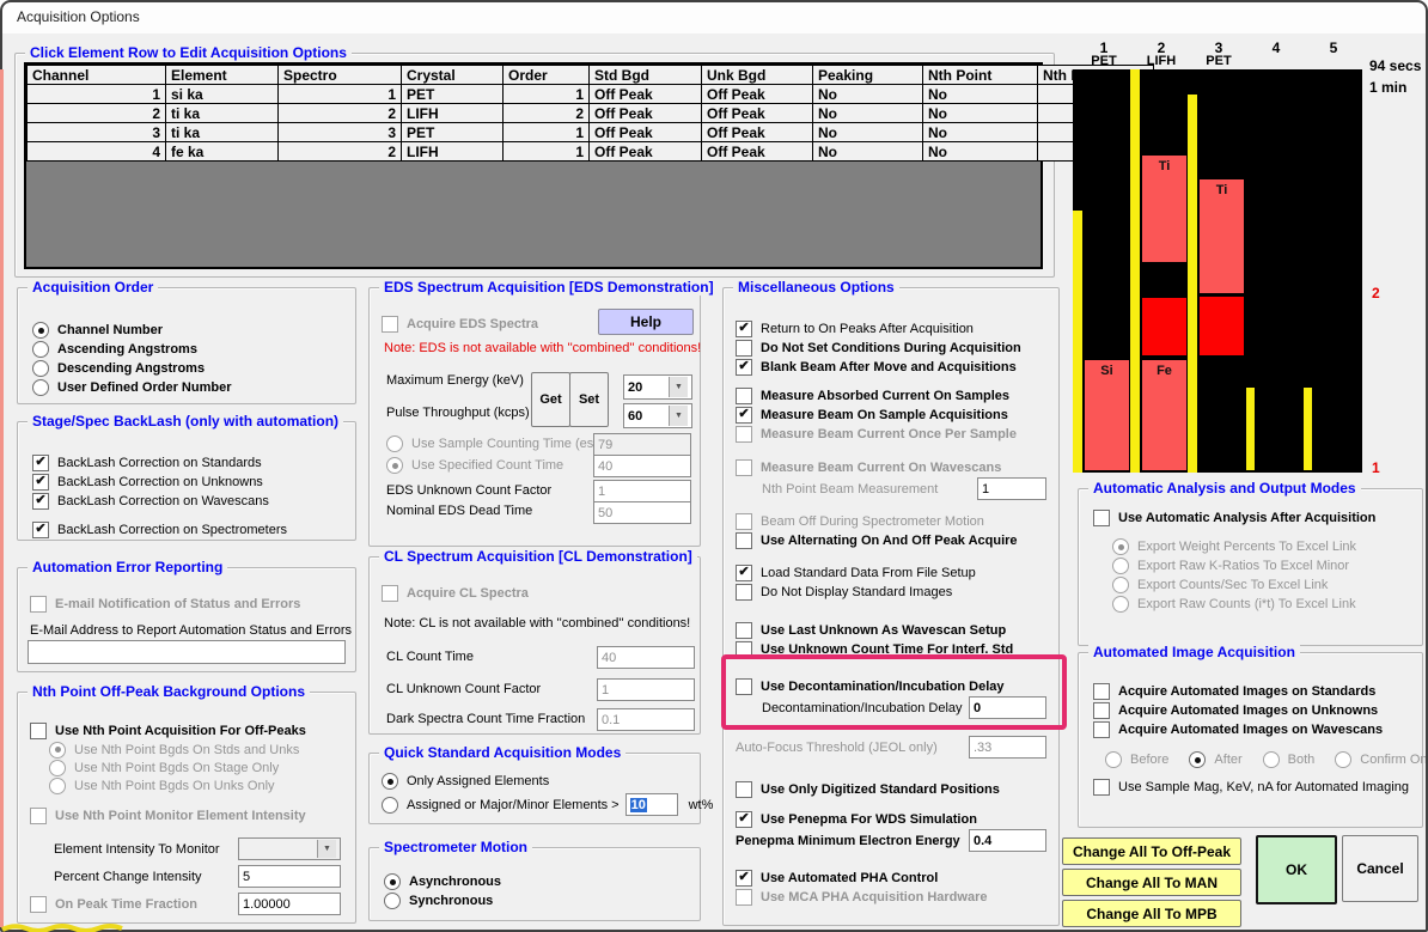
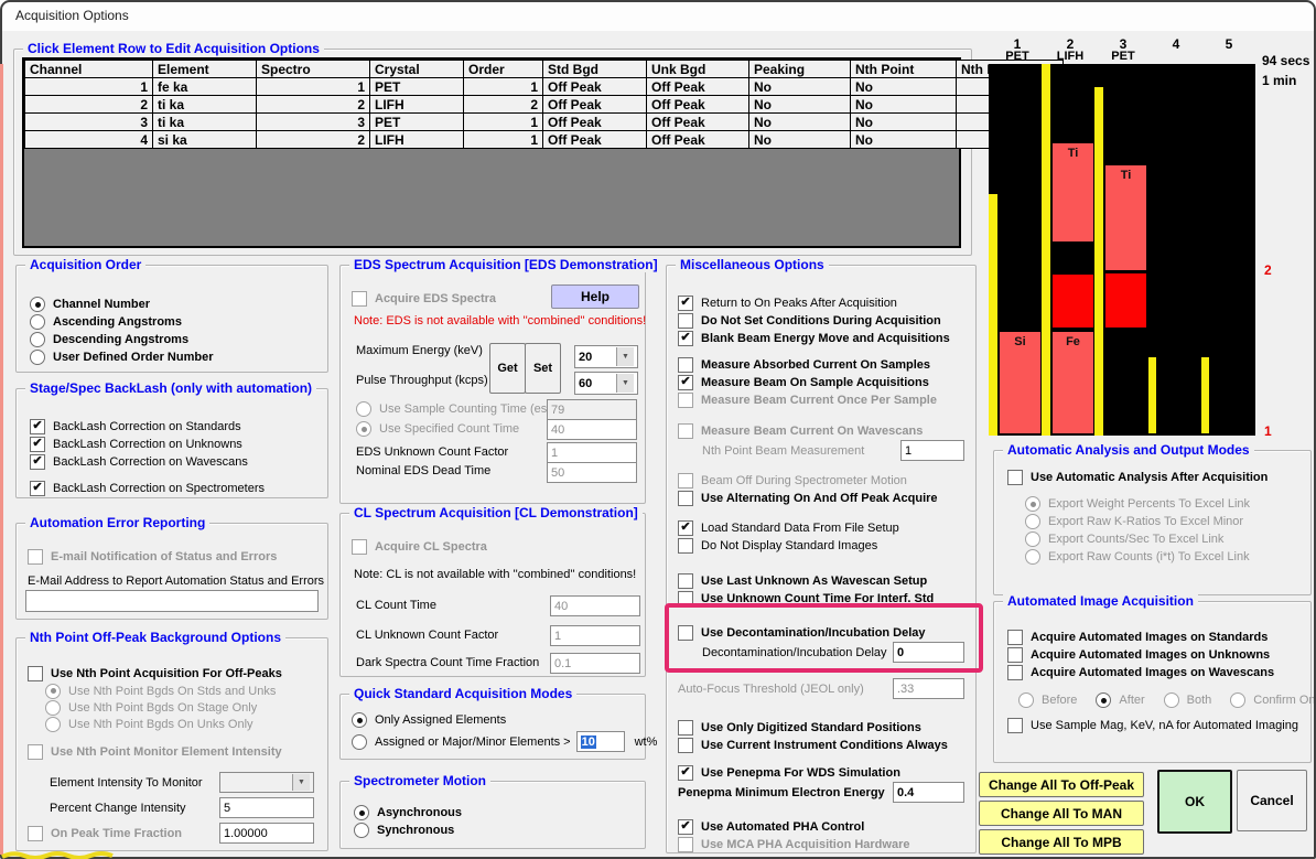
  Acquisition Options
  Click Element Row to Edit Acquisition Options
  Channel	Element	Spectro	Crystal	Order	Std Bgd	Unk Bgd	Peaking	Nth Point	Nth
- 1	si ka	1	PET	1	Off Peak	Off Peak	No	No
+ 1	fe ka	1	PET	1	Off Peak	Off Peak	No	No
  2	ti ka	2	LIFH	2	Off Peak	Off Peak	No	No
  3	ti ka	3	PET	1	Off Peak	Off Peak	No	No
- 4	fe ka	2	LIFH	1	Off Peak	Off Peak	No	No
+ 4	si ka	2	LIFH	1	Off Peak	Off Peak	No	No
  Acquisition Order
  Channel Number
  Ascending Angstroms
  Descending Angstroms
  User Defined Order Number
  Stage/Spec BackLash (only with automation)
  ✔
  BackLash Correction on Standards
  ✔
  BackLash Correction on Unknowns
  ✔
  BackLash Correction on Wavescans
  ✔
  BackLash Correction on Spectrometers
  Automation Error Reporting
  E-mail Notification of Status and Errors
  E-Mail Address to Report Automation Status and Errors
  Nth Point Off-Peak Background Options
  Use Nth Point Acquisition For Off-Peaks
  Use Nth Point Bgds On Stds and Unks
  Use Nth Point Bgds On Stage Only
  Use Nth Point Bgds On Unks Only
  Use Nth Point Monitor Element Intensity
  Element Intensity To Monitor
  Percent Change Intensity
  5
  On Peak Time Fraction
  1.00000
  EDS Spectrum Acquisition [EDS Demonstration]
  Help
  Acquire EDS Spectra
  Note: EDS is not available with ''combined'' conditions!
  Maximum Energy (keV)
  Pulse Throughput (kcps)
  Get
  Set
  20
  60
  Use Sample Counting Time (es
  79
  Use Specified Count Time
  40
  EDS Unknown Count Factor
  1
  Nominal EDS Dead Time
  50
  CL Spectrum Acquisition [CL Demonstration]
  Acquire CL Spectra
  Note: CL is not available with ''combined'' conditions!
  CL Count Time
  40
  CL Unknown Count Factor
  1
  Dark Spectra Count Time Fraction
  0.1
  Quick Standard Acquisition Modes
  Only Assigned Elements
  Assigned or Major/Minor Elements >
  10
  wt%
  Spectrometer Motion
  Asynchronous
  Synchronous
  Miscellaneous Options
  ✔
  Return to On Peaks After Acquisition
  Do Not Set Conditions During Acquisition
  ✔
- Blank Beam After Move and Acquisitions
+ Blank Beam Energy Move and Acquisitions
  Measure Absorbed Current On Samples
  ✔
  Measure Beam On Sample Acquisitions
  Measure Beam Current Once Per Sample
  Measure Beam Current On Wavescans
  Nth Point Beam Measurement
  1
  Beam Off During Spectrometer Motion
  Use Alternating On And Off Peak Acquire
  ✔
  Load Standard Data From File Setup
  Do Not Display Standard Images
  Use Last Unknown As Wavescan Setup
  Use Unknown Count Time For Interf. Std
  Use Decontamination/Incubation Delay
  Decontamination/Incubation Delay
  0
  Auto-Focus Threshold (JEOL only)
  .33
  Use Only Digitized Standard Positions
+ Use Current Instrument Conditions Always
  ✔
  Use Penepma For WDS Simulation
  Penepma Minimum Electron Energy
  0.4
  ✔
  Use Automated PHA Control
  Use MCA PHA Acquisition Hardware
  Automatic Analysis and Output Modes
  Use Automatic Analysis After Acquisition
  Export Weight Percents To Excel Link
  Export Raw K-Ratios To Excel Minor
  Export Counts/Sec To Excel Link
  Export Raw Counts (i*t) To Excel Link
  Automated Image Acquisition
  Acquire Automated Images on Standards
  Acquire Automated Images on Unknowns
  Acquire Automated Images on Wavescans
  Before
  After
  Both
  Confirm On
  Use Sample Mag, KeV, nA for Automated Imaging
  Change All To Off-Peak
  Change All To MAN
  Change All To MPB
  OK
  Cancel
  1
  PET
  2
  LIFH
  3
  PET
  4
  5
  Si
  Ti
  Fe
  Ti
  94 secs
  1 min
  2
  1
